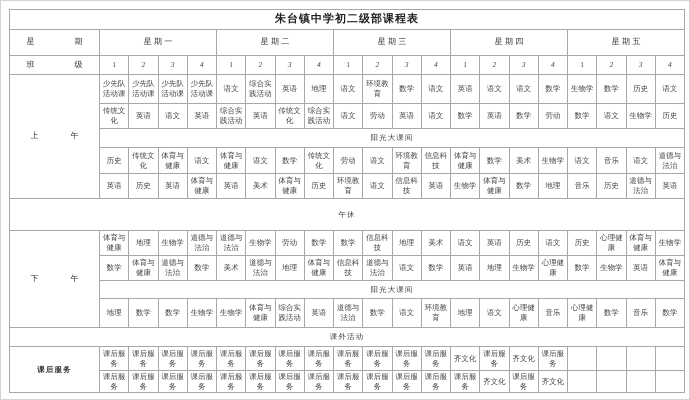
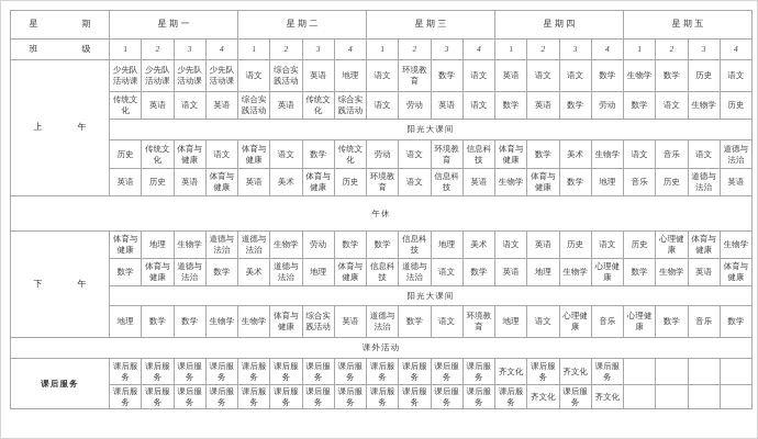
- 朱台镇中学初二级部课程表
  星 期	星期一	星期二	星期三	星期四	星期五
  班 级	1	2	3	4	1	2	3	4	1	2	3	4	1	2	3	4	1	2	3	4
  上 午	少先队活动课	少先队活动课	少先队活动课	少先队活动课	语文	综合实践活动	英语	地理	语文	环境教育	数学	语文	英语	语文	语文	数学	生物学	数学	历史	语文
  传统文化	英语	语文	英语	综合实践活动	英语	传统文化	综合实践活动	语文	劳动	英语	语文	数学	英语	数学	劳动	数学	语文	生物学	历史
  阳光大课间
  历史	传统文化	体育与健康	语文	体育与健康	语文	数学	传统文化	劳动	语文	环境教育	信息科技	体育与健康	数学	美术	生物学	语文	音乐	语文	道德与法治
  英语	历史	英语	体育与健康	英语	美术	体育与健康	历史	环境教育	语文	信息科技	英语	生物学	体育与健康	数学	地理	音乐	历史	道德与法治	英语
  午休
  下 午	体育与健康	地理	生物学	道德与法治	道德与法治	生物学	劳动	数学	数学	信息科技	地理	美术	语文	英语	历史	语文	历史	心理健康	体育与健康	生物学
  数学	体育与健康	道德与法治	数学	美术	道德与法治	地理	体育与健康	信息科技	道德与法治	语文	数学	英语	地理	生物学	心理健康	数学	生物学	英语	体育与健康
  阳光大课间
  地理	数学	数学	生物学	生物学	体育与健康	综合实践活动	英语	道德与法治	数学	语文	环境教育	地理	语文	心理健康	音乐	心理健康	数学	音乐	数学
  课外活动
  课后服务	课后服务	课后服务	课后服务	课后服务	课后服务	课后服务	课后服务	课后服务	课后服务	课后服务	课后服务	课后服务	齐文化	课后服务	齐文化	课后服务
  课后服务	课后服务	课后服务	课后服务	课后服务	课后服务	课后服务	课后服务	课后服务	课后服务	课后服务	课后服务	课后服务	齐文化	课后服务	齐文化
